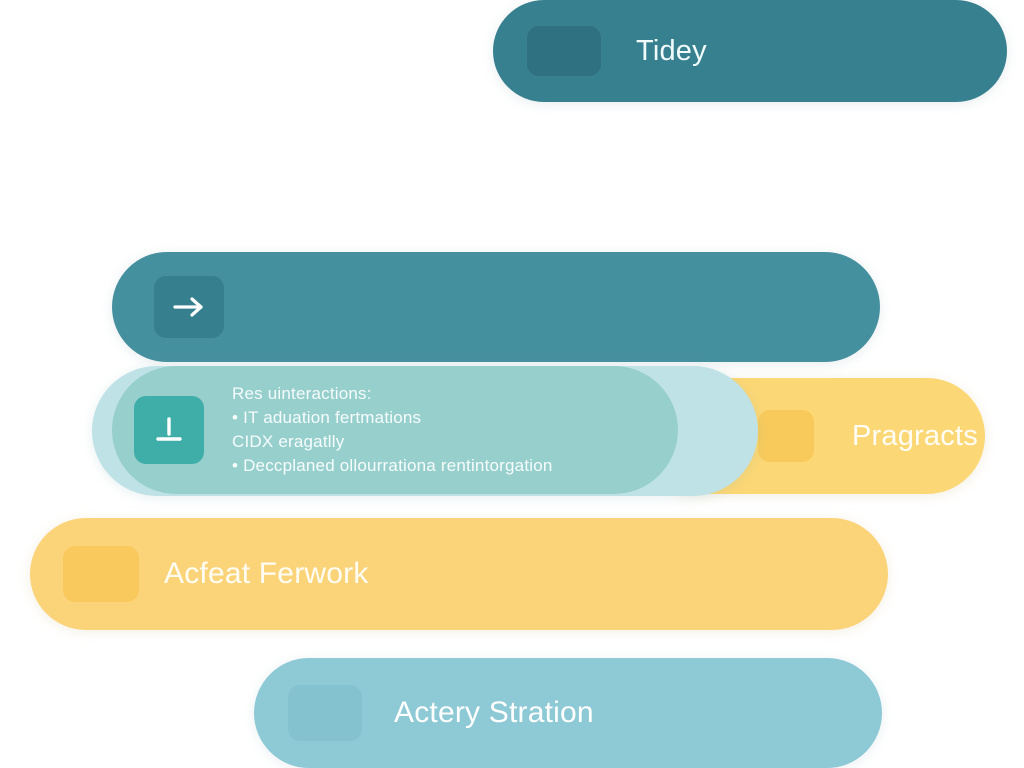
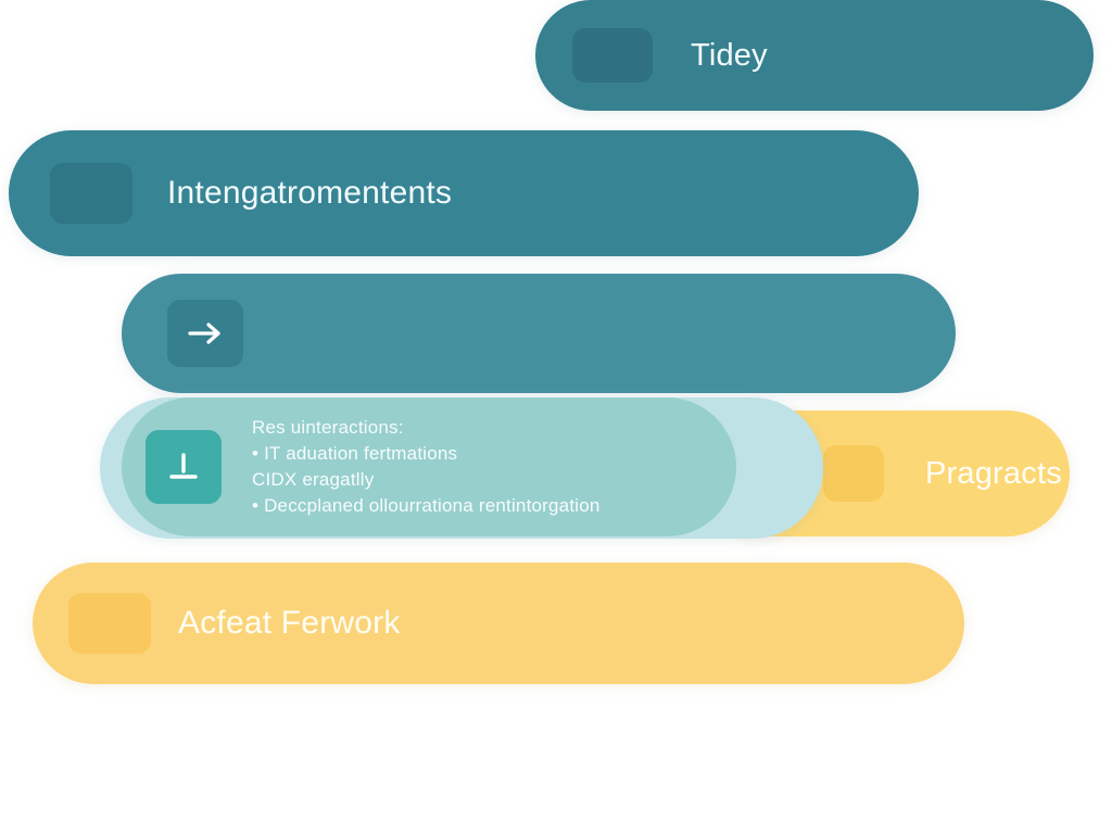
  Tidey
+ Intengatromentents
  Pragracts
  Res uinteractions:
  • IT aduation fertmations
  CIDX eragatlly
  • Deccplaned ollourrationa rentintorgation
  Acfeat Ferwork
- Actery Stration
